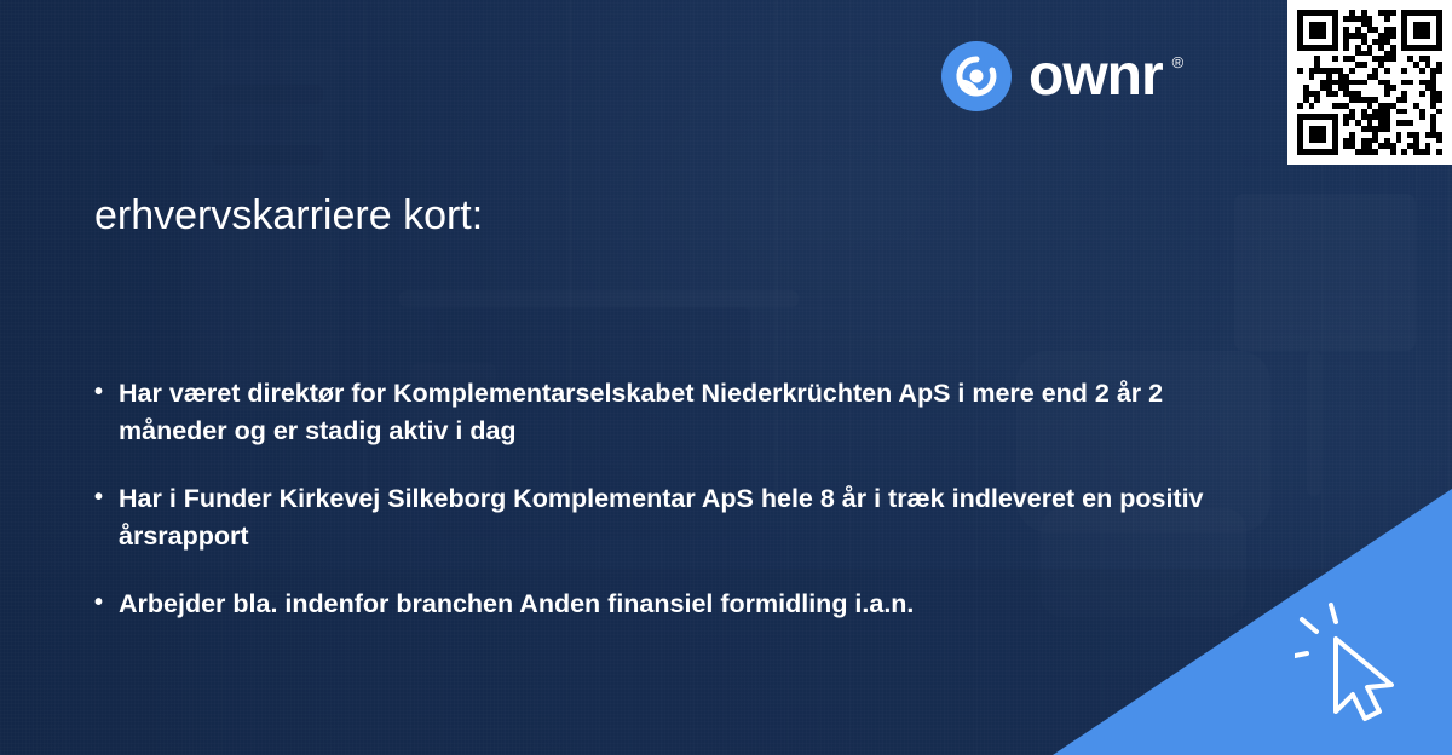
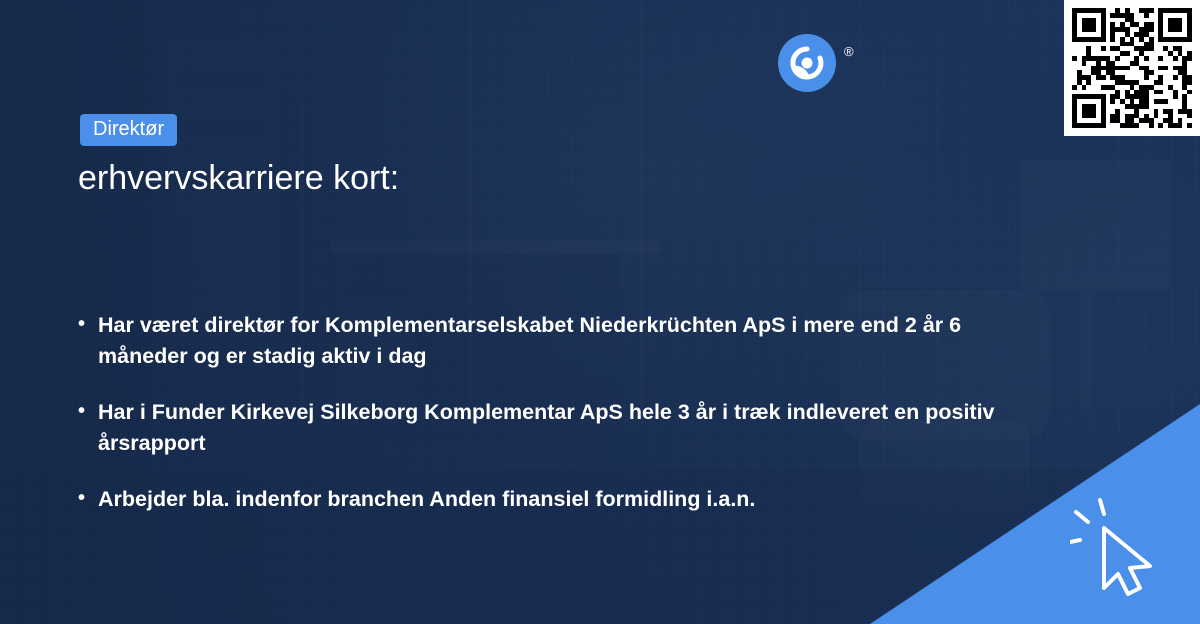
- ownr
  ®
+ Direktør
  erhvervskarriere kort:
  •
- Har været direktør for Komplementarselskabet Niederkrüchten ApS i mere end 2 år 2 måneder og er stadig aktiv i dag
+ Har været direktør for Komplementarselskabet Niederkrüchten ApS i mere end 2 år 6 måneder og er stadig aktiv i dag
  •
- Har i Funder Kirkevej Silkeborg Komplementar ApS hele 8 år i træk indleveret en positiv årsrapport
+ Har i Funder Kirkevej Silkeborg Komplementar ApS hele 3 år i træk indleveret en positiv årsrapport
  •
  Arbejder bla. indenfor branchen Anden finansiel formidling i.a.n.
